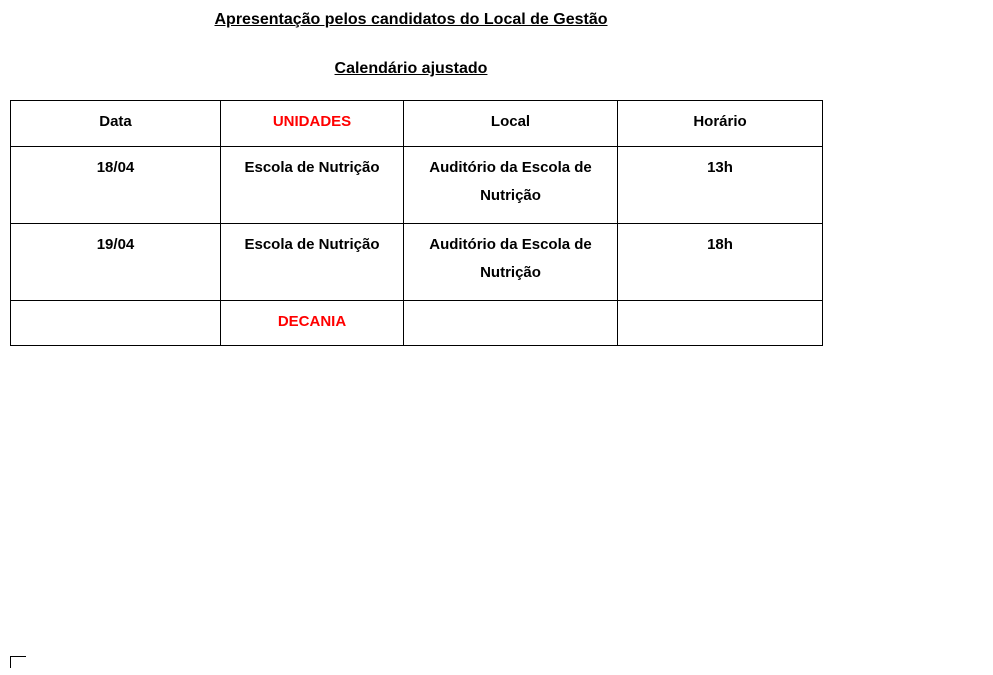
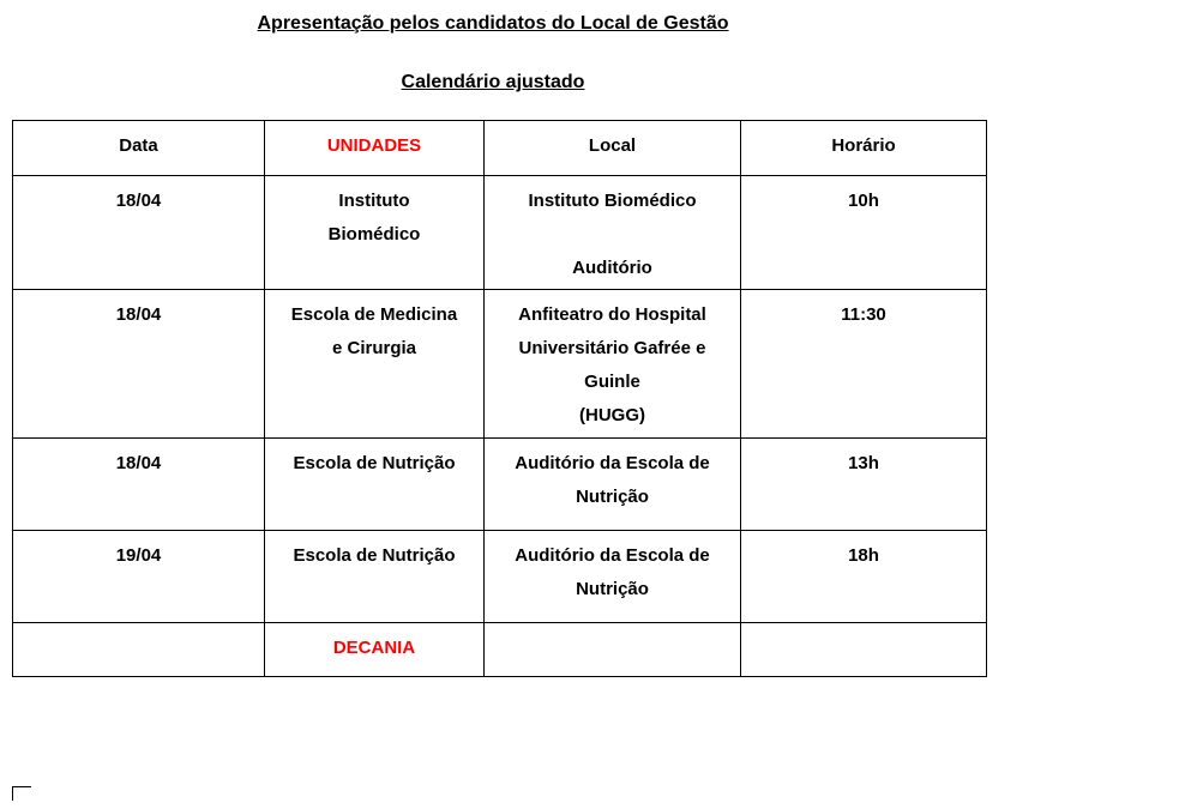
  Apresentação pelos candidatos do Local de Gestão
  Calendário ajustado
  Data	UNIDADES	Local	Horário
+ 18/04	Instituto Biomédico	Instituto Biomédico Auditório	10h
+ 18/04	Escola de Medicina e Cirurgia	Anfiteatro do Hospital Universitário Gafrée e Guinle (HUGG)	11:30
  18/04	Escola de Nutrição	Auditório da Escola de Nutrição	13h
  19/04	Escola de Nutrição	Auditório da Escola de Nutrição	18h
  	DECANIA
